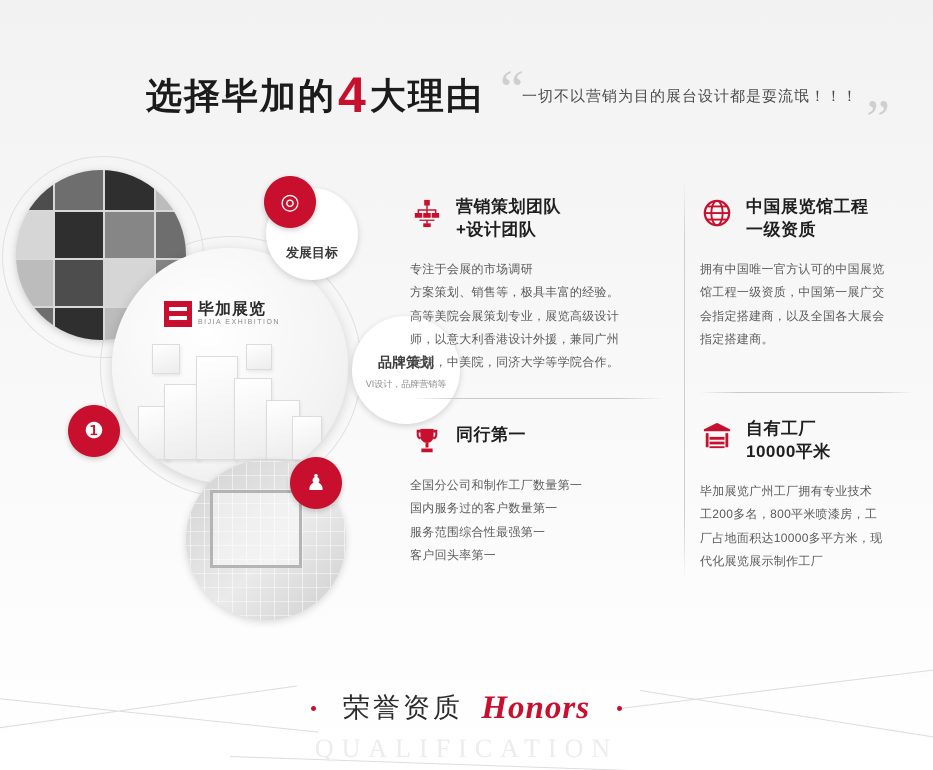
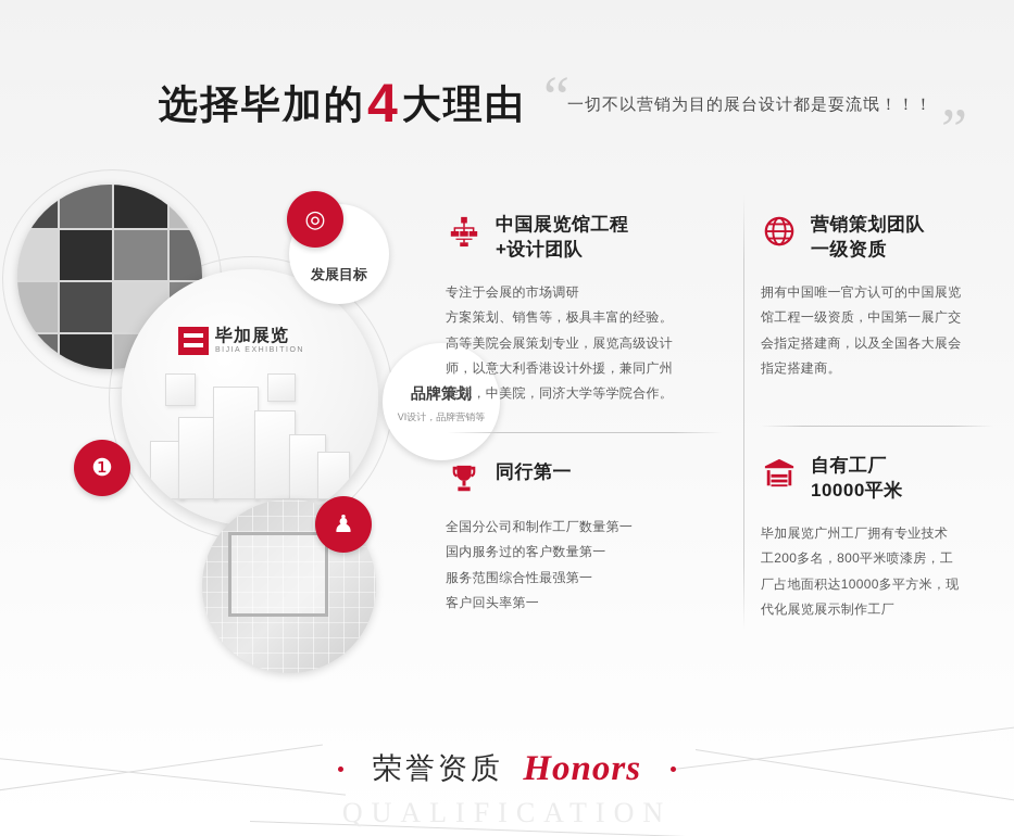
  选择毕加的4大理由
  “
  一切不以营销为目的展台设计都是耍流氓！！！
  ”
  毕加展览
  发展目标
  ◎
  品牌策划
  VI设计，品牌营销等
  ❶
  ♟
- 营销策划团队
+ 中国展览馆工程
  +设计团队
  专注于会展的市场调研
  方案策划、销售等，极具丰富的经验。
  高等美院会展策划专业，展览高级设计
  师，以意大利香港设计外援，兼同广州
  美院，中美院，同济大学等学院合作。
  同行第一
  全国分公司和制作工厂数量第一
  国内服务过的客户数量第一
  服务范围综合性最强第一
  客户回头率第一
- 中国展览馆工程
+ 营销策划团队
  一级资质
  拥有中国唯一官方认可的中国展览
  馆工程一级资质，中国第一展广交
  会指定搭建商，以及全国各大展会
  指定搭建商。
  自有工厂
  10000平米
  毕加展览广州工厂拥有专业技术
  工200多名，800平米喷漆房，工
  厂占地面积达10000多平方米，现
  代化展览展示制作工厂
  荣誉资质 Honors
  QUALIFICATION
